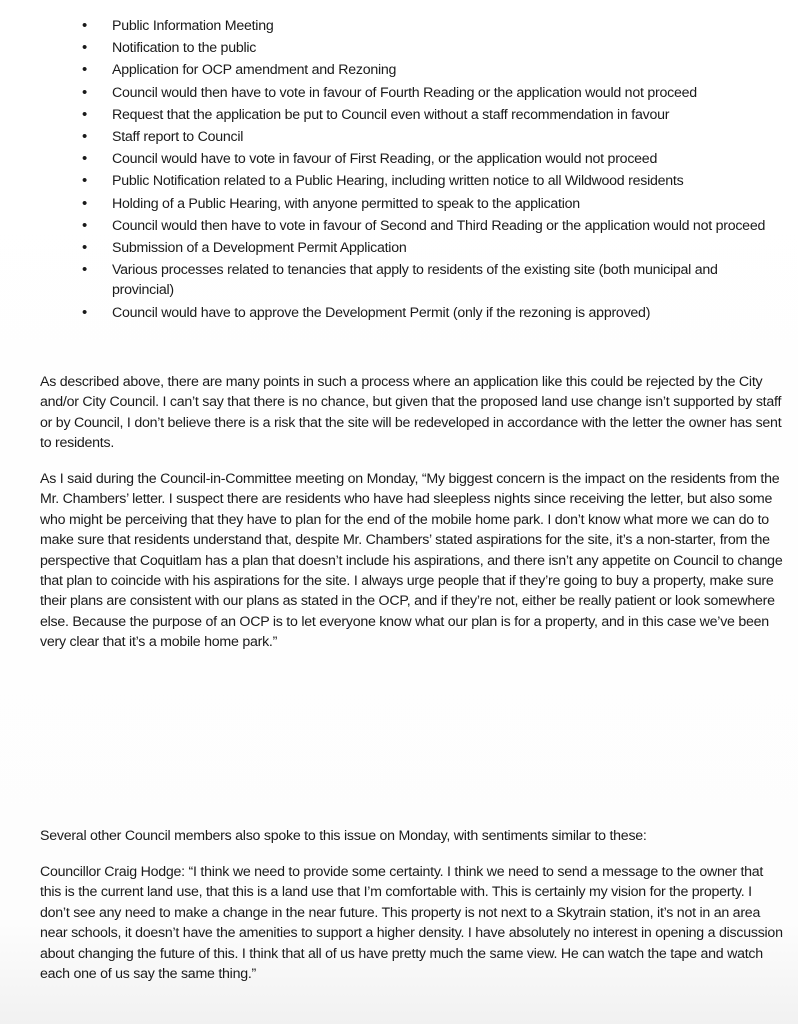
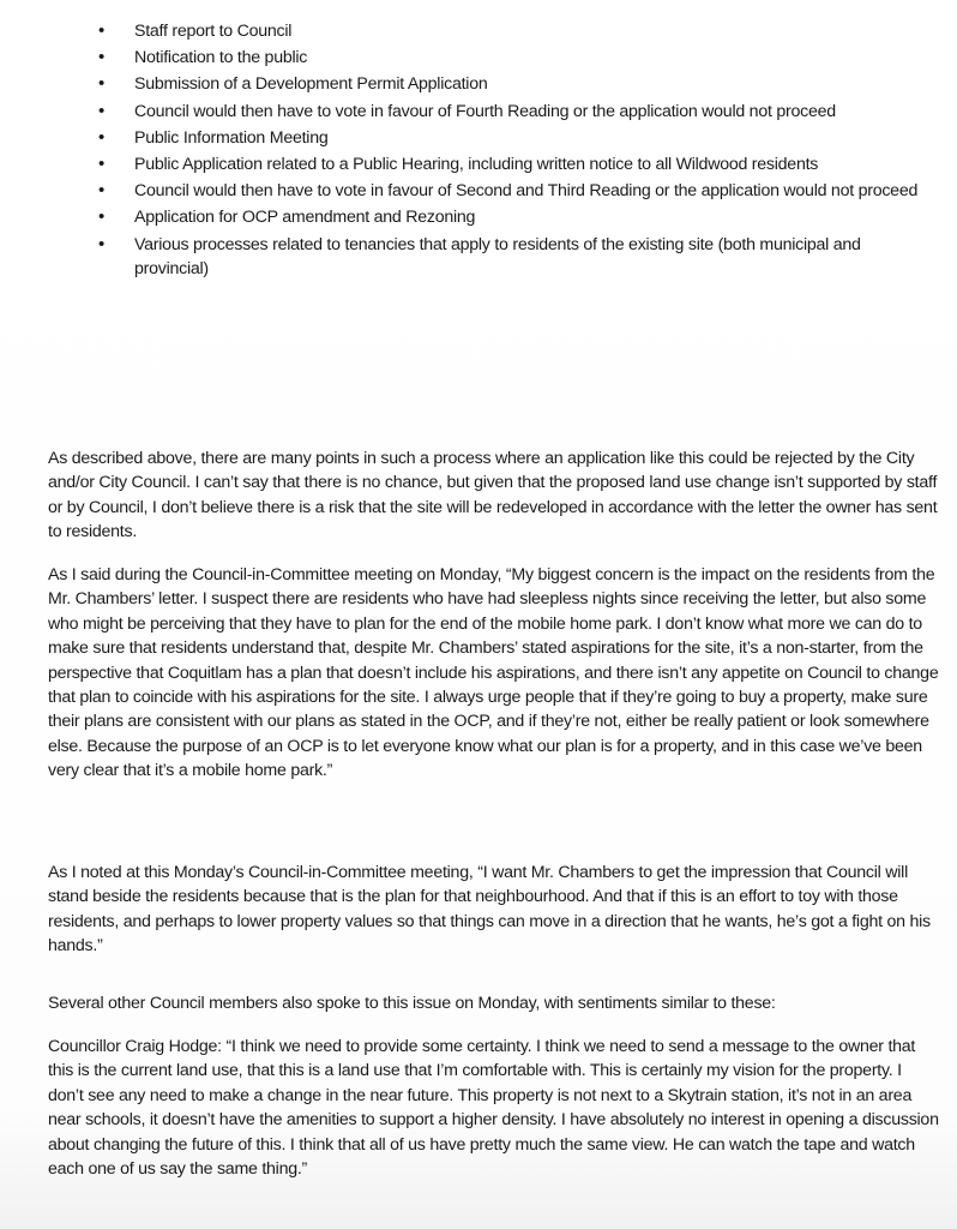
- Public Information Meeting
+ Staff report to Council
  Notification to the public
- Application for OCP amendment and Rezoning
+ Submission of a Development Permit Application
  Council would then have to vote in favour of Fourth Reading or the application would not proceed
- Request that the application be put to Council even without a staff recommendation in favour
- Staff report to Council
+ Public Information Meeting
- Council would have to vote in favour of First Reading, or the application would not proceed
- Public Notification related to a Public Hearing, including written notice to all Wildwood residents
+ Public Application related to a Public Hearing, including written notice to all Wildwood residents
- Holding of a Public Hearing, with anyone permitted to speak to the application
  Council would then have to vote in favour of Second and Third Reading or the application would not proceed
- Submission of a Development Permit Application
+ Application for OCP amendment and Rezoning
  Various processes related to tenancies that apply to residents of the existing site (both municipal and provincial)
- Council would have to approve the Development Permit (only if the rezoning is approved)
  As described above, there are many points in such a process where an application like this could be rejected by the City and/or City Council. I can’t say that there is no chance, but given that the proposed land use change isn’t supported by staff or by Council, I don’t believe there is a risk that the site will be redeveloped in accordance with the letter the owner has sent to residents.
  As I said during the Council-in-Committee meeting on Monday, “My biggest concern is the impact on the residents from the Mr. Chambers’ letter. I suspect there are residents who have had sleepless nights since receiving the letter, but also some who might be perceiving that they have to plan for the end of the mobile home park. I don’t know what more we can do to make sure that residents understand that, despite Mr. Chambers’ stated aspirations for the site, it’s a non-starter, from the perspective that Coquitlam has a plan that doesn’t include his aspirations, and there isn’t any appetite on Council to change that plan to coincide with his aspirations for the site. I always urge people that if they’re going to buy a property, make sure their plans are consistent with our plans as stated in the OCP, and if they’re not, either be really patient or look somewhere else. Because the purpose of an OCP is to let everyone know what our plan is for a property, and in this case we’ve been very clear that it’s a mobile home park.”
+ As I noted at this Monday’s Council-in-Committee meeting, “I want Mr. Chambers to get the impression that Council will stand beside the residents because that is the plan for that neighbourhood. And that if this is an effort to toy with those residents, and perhaps to lower property values so that things can move in a direction that he wants, he’s got a fight on his hands.”
  Several other Council members also spoke to this issue on Monday, with sentiments similar to these:
  Councillor Craig Hodge: “I think we need to provide some certainty. I think we need to send a message to the owner that this is the current land use, that this is a land use that I’m comfortable with. This is certainly my vision for the property. I don’t see any need to make a change in the near future. This property is not next to a Skytrain station, it’s not in an area near schools, it doesn’t have the amenities to support a higher density. I have absolutely no interest in opening a discussion about changing the future of this. I think that all of us have pretty much the same view. He can watch the tape and watch each one of us say the same thing.”
